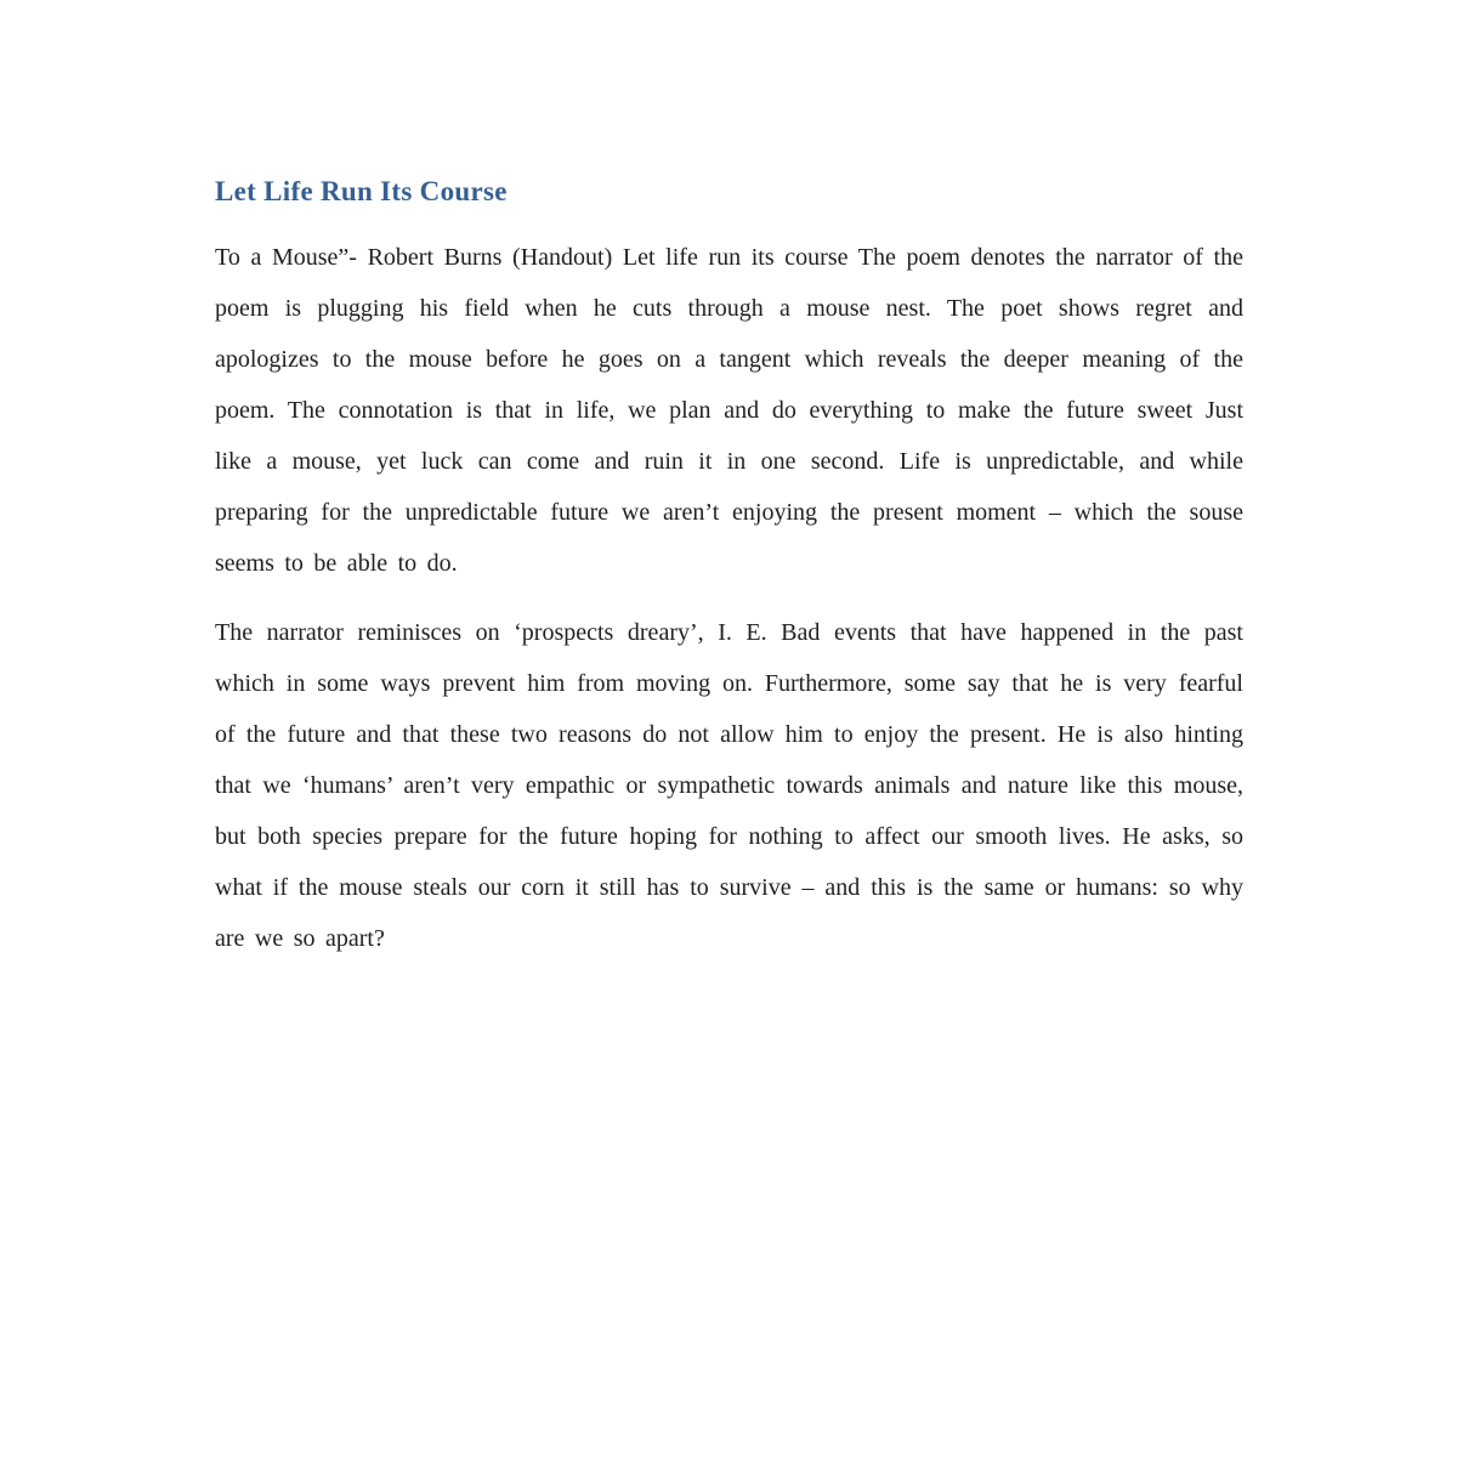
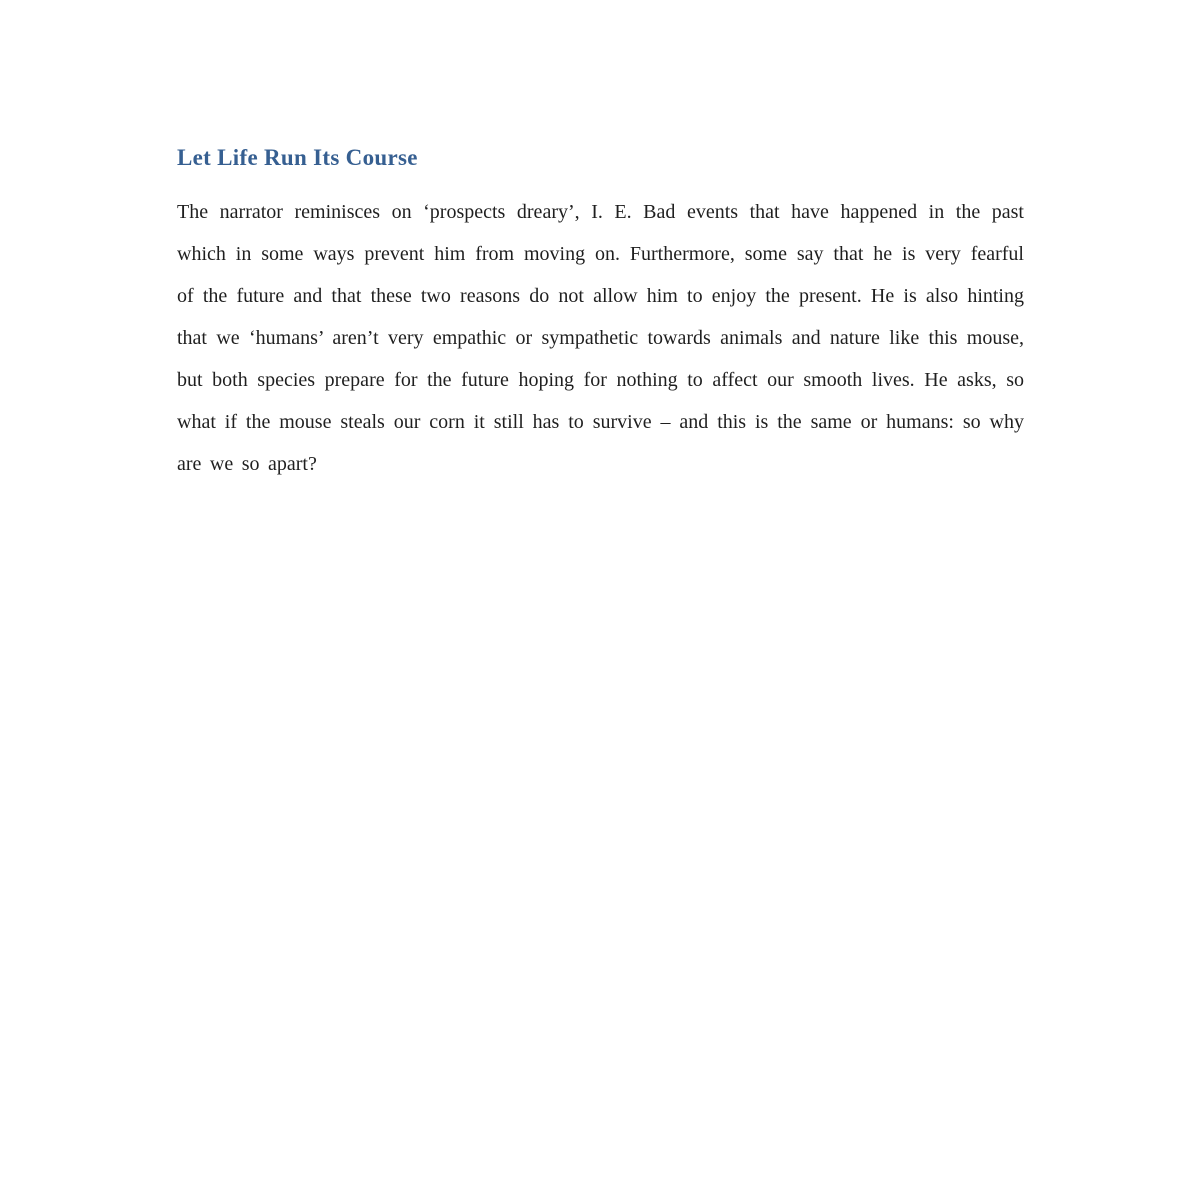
  Let Life Run Its Course
- To a Mouse”- Robert Burns (Handout) Let life run its course The poem denotes the narrator of the poem is plugging his field when he cuts through a mouse nest. The poet shows regret and apologizes to the mouse before he goes on a tangent which reveals the deeper meaning of the poem. The connotation is that in life, we plan and do everything to make the future sweet Just like a mouse, yet luck can come and ruin it in one second. Life is unpredictable, and while preparing for the unpredictable future we aren’t enjoying the present moment – which the souse seems to be able to do.
  The narrator reminisces on ‘prospects dreary’, I. E. Bad events that have happened in the past which in some ways prevent him from moving on. Furthermore, some say that he is very fearful of the future and that these two reasons do not allow him to enjoy the present. He is also hinting that we ‘humans’ aren’t very empathic or sympathetic towards animals and nature like this mouse, but both species prepare for the future hoping for nothing to affect our smooth lives. He asks, so what if the mouse steals our corn it still has to survive – and this is the same or humans: so why are we so apart?
